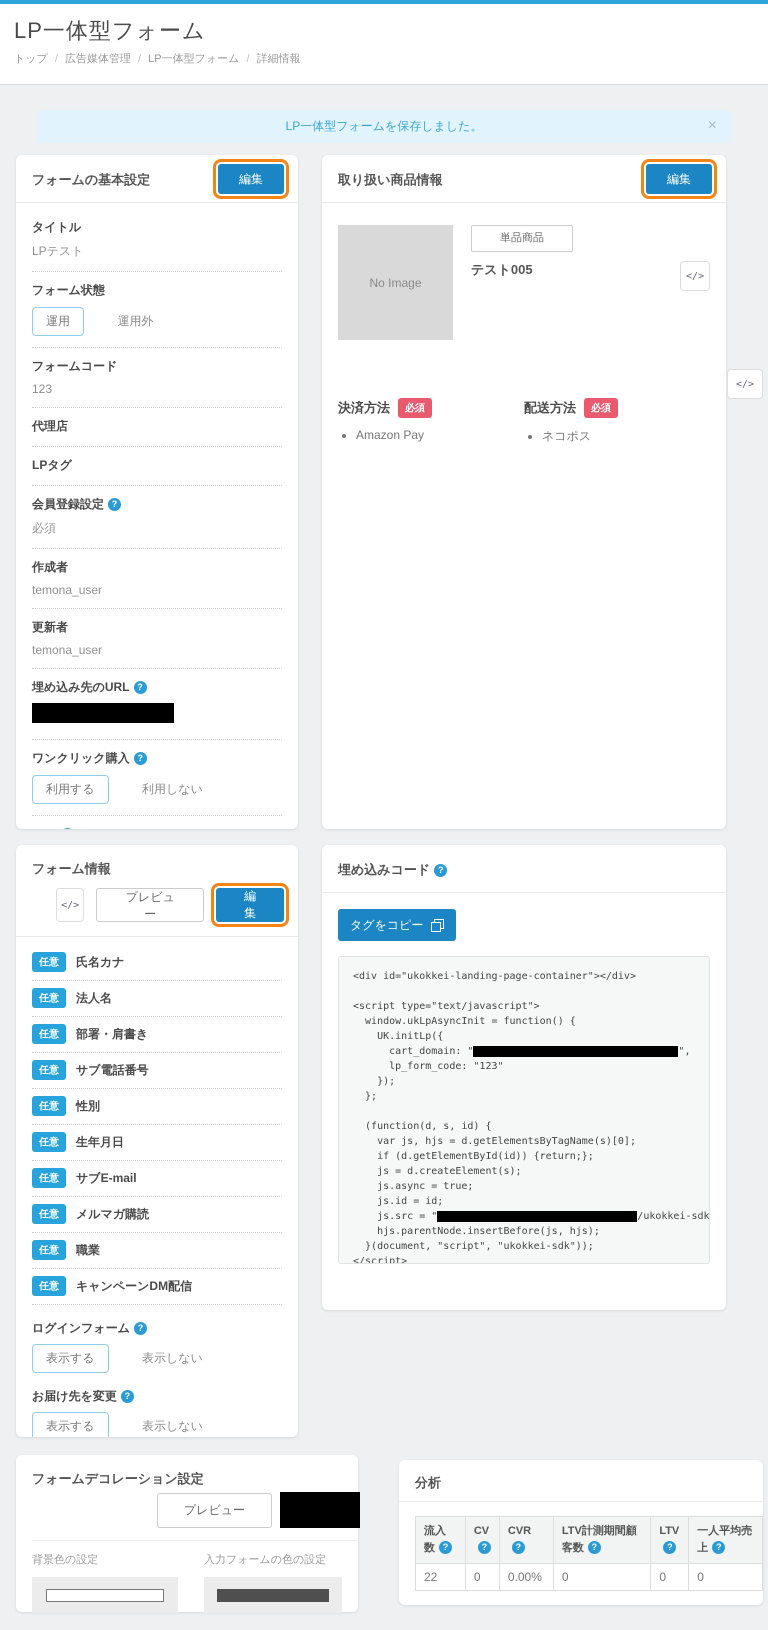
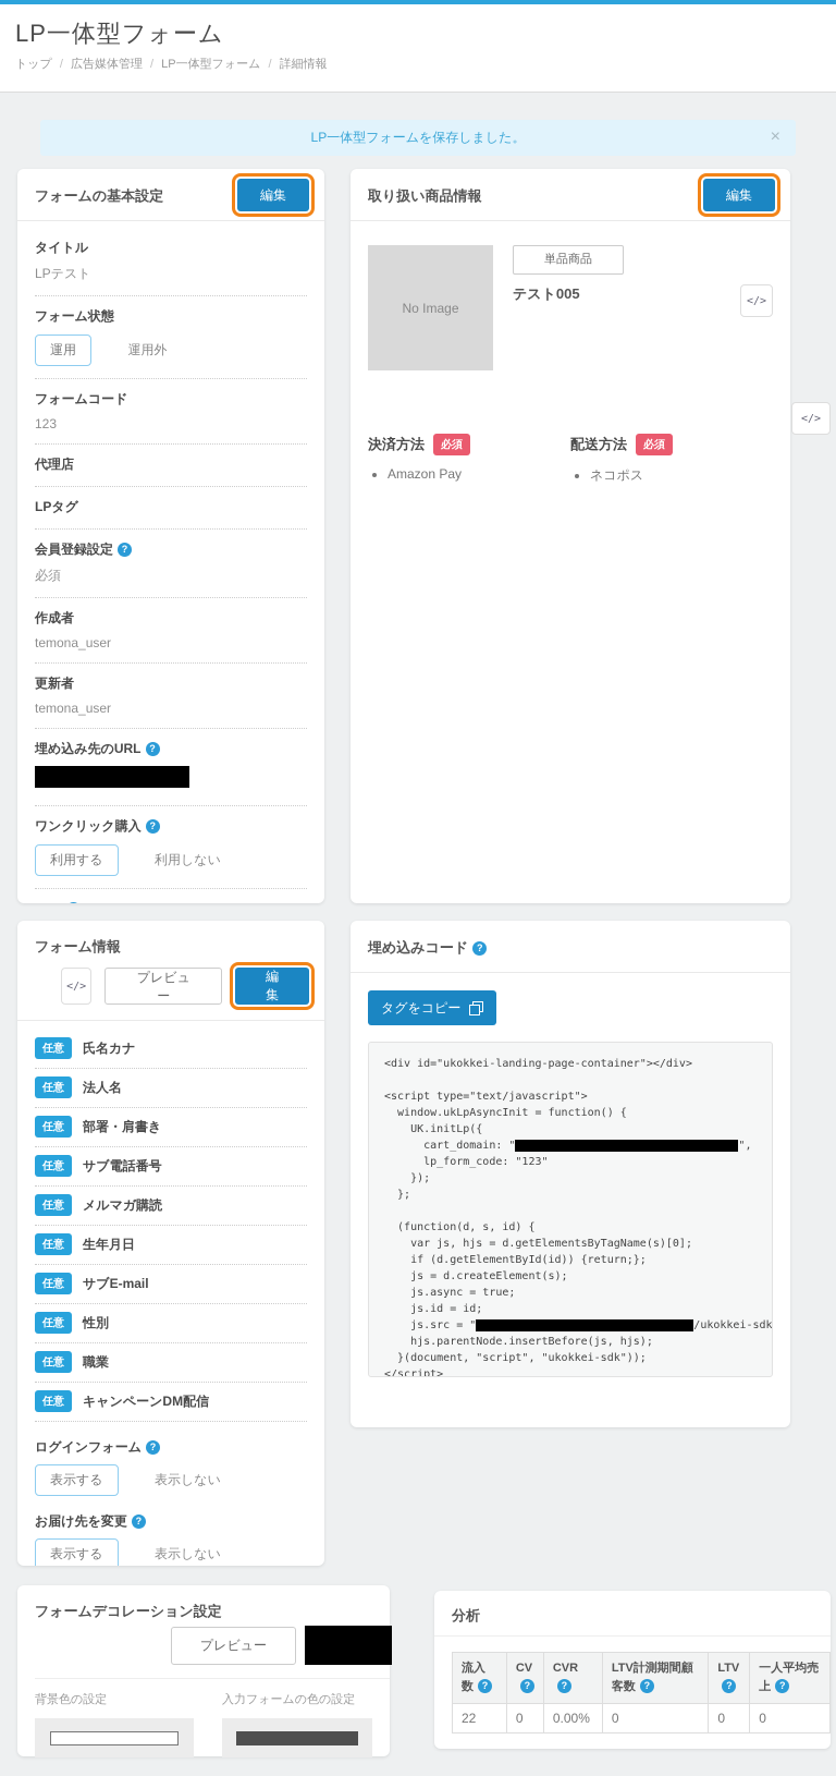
  LP一体型フォーム
  トップ / 広告媒体管理 / LP一体型フォーム / 詳細情報
  LP一体型フォームを保存しました。
  ×
  フォームの基本設定
  編集
  タイトル
  LPテスト
  フォーム状態
  運用 運用外
  フォームコード
  123
  代理店
  LPタグ
  会員登録設定 ?
  必須
  作成者
  temona_user
  更新者
  temona_user
  埋め込み先のURL ?
  ワンクリック購入 ?
  利用する 利用しない
  取り扱い商品情報
  編集
  No Image
  単品商品
  テスト005
  </>
  決済方法
  必須
  Amazon Pay
  配送方法
  必須
  ネコポス
  </>
  フォーム情報
  </>
  プレビュー
  編集
  任意
  氏名カナ
  任意
  法人名
  任意
  部署・肩書き
  任意
  サブ電話番号
  任意
- 性別
+ メルマガ購読
  任意
  生年月日
  任意
  サブE-mail
  任意
- メルマガ購読
+ 性別
  任意
  職業
  任意
  キャンペーンDM配信
  ログインフォーム ?
  表示する 表示しない
  お届け先を変更 ?
  表示する 表示しない
  埋め込みコード ?
  タグをコピー
  <div id="ukokkei-landing-page-container"></div>
  <script type="text/javascript">
  window.ukLpAsyncInit = function() {
  UK.initLp({
  cart_domain: " ",
  lp_form_code: "123"
  });
  };
  (function(d, s, id) {
  var js, hjs = d.getElementsByTagName(s)[0];
  if (d.getElementById(id)) {return;};
  js = d.createElement(s);
  js.async = true;
  js.id = id;
  js.src = " /ukokkei-sdk
  hjs.parentNode.insertBefore(js, hjs);
  }(document, "script", "ukokkei-sdk"));
  </script>
  フォームデコレーション設定
  プレビュー
  背景色の設定
  入力フォームの色の設定
  分析
  流入数 ?	CV?	CVR?	LTV計測期間顧客数 ?	LTV?	一人平均売上 ?
  22	0	0.00%	0	0	0
